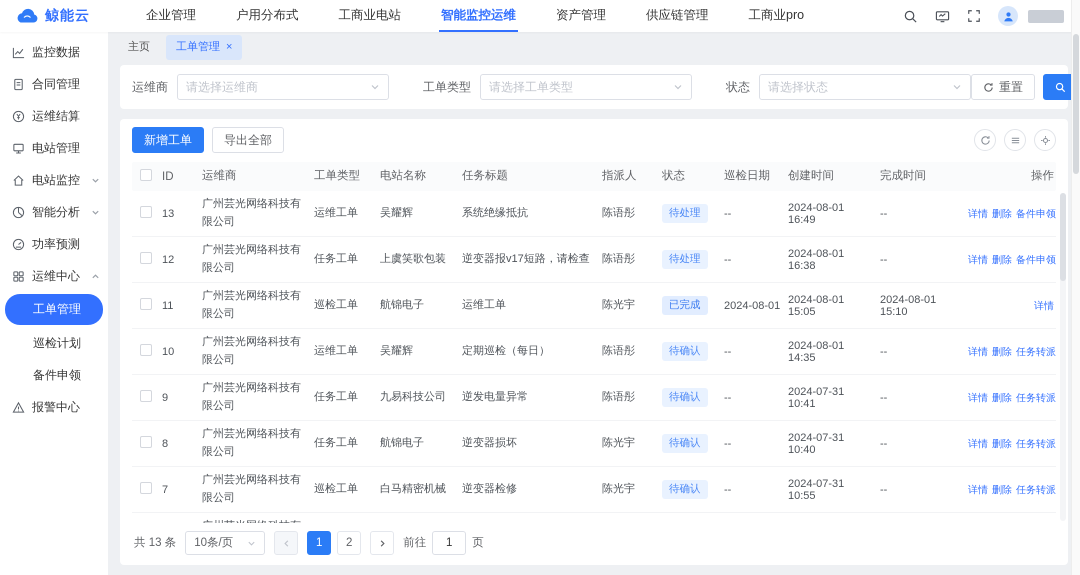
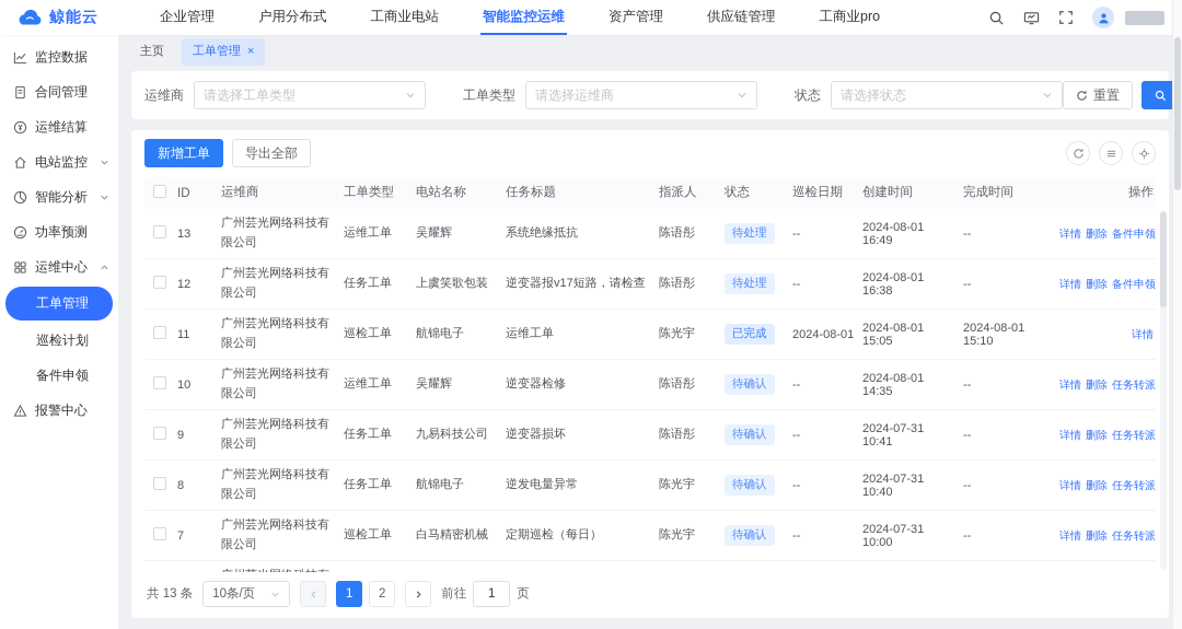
  鲸能云
  企业管理
  户用分布式
  工商业电站
  智能监控运维
  资产管理
  供应链管理
  工商业pro
  监控数据
  合同管理
  运维结算
- 电站管理
  电站监控
  智能分析
  功率预测
  运维中心
  工单管理
  巡检计划
  备件申领
  报警中心
  主页
  工单管理
  ×
  运维商
- 请选择运维商
+ 请选择工单类型
  工单类型
- 请选择工单类型
+ 请选择运维商
  状态
  请选择状态
  重置
  新增工单
  导出全部
  ID
  运维商
  工单类型
  电站名称
  任务标题
  指派人
  状态
  巡检日期
  创建时间
  完成时间
  操作
  13
  广州芸光网络科技有限公司
  运维工单
  吴耀辉
  系统绝缘抵抗
  陈语彤
  待处理
  --
  2024-08-01 16:49
  --
  详情 删除 备件申领
  12
  广州芸光网络科技有限公司
  任务工单
  上虞笑歌包装
  逆变器报v17短路，请检查
  陈语彤
  待处理
  --
  2024-08-01 16:38
  --
  详情 删除 备件申领
  11
  广州芸光网络科技有限公司
  巡检工单
  航锦电子
  运维工单
  陈光宇
  已完成
  2024-08-01
  2024-08-01 15:05
  2024-08-01 15:10
  详情
  10
  广州芸光网络科技有限公司
  运维工单
  吴耀辉
- 定期巡检（每日）
+ 逆变器检修
  陈语彤
  待确认
  --
  2024-08-01 14:35
  --
  详情 删除 任务转派
  9
  广州芸光网络科技有限公司
  任务工单
  九易科技公司
- 逆发电量异常
+ 逆变器损坏
  陈语彤
  待确认
  --
  2024-07-31 10:41
  --
  详情 删除 任务转派
  8
  广州芸光网络科技有限公司
  任务工单
  航锦电子
- 逆变器损坏
+ 逆发电量异常
  陈光宇
  待确认
  --
  2024-07-31 10:40
  --
  详情 删除 任务转派
  7
  广州芸光网络科技有限公司
  巡检工单
  白马精密机械
- 逆变器检修
+ 定期巡检（每日）
  陈光宇
  待确认
  --
- 2024-07-31 10:55
+ 2024-07-31 10:00
  --
  详情 删除 任务转派
  共 13 条
  10条/页
  1
  2
  前往
  1
  页
